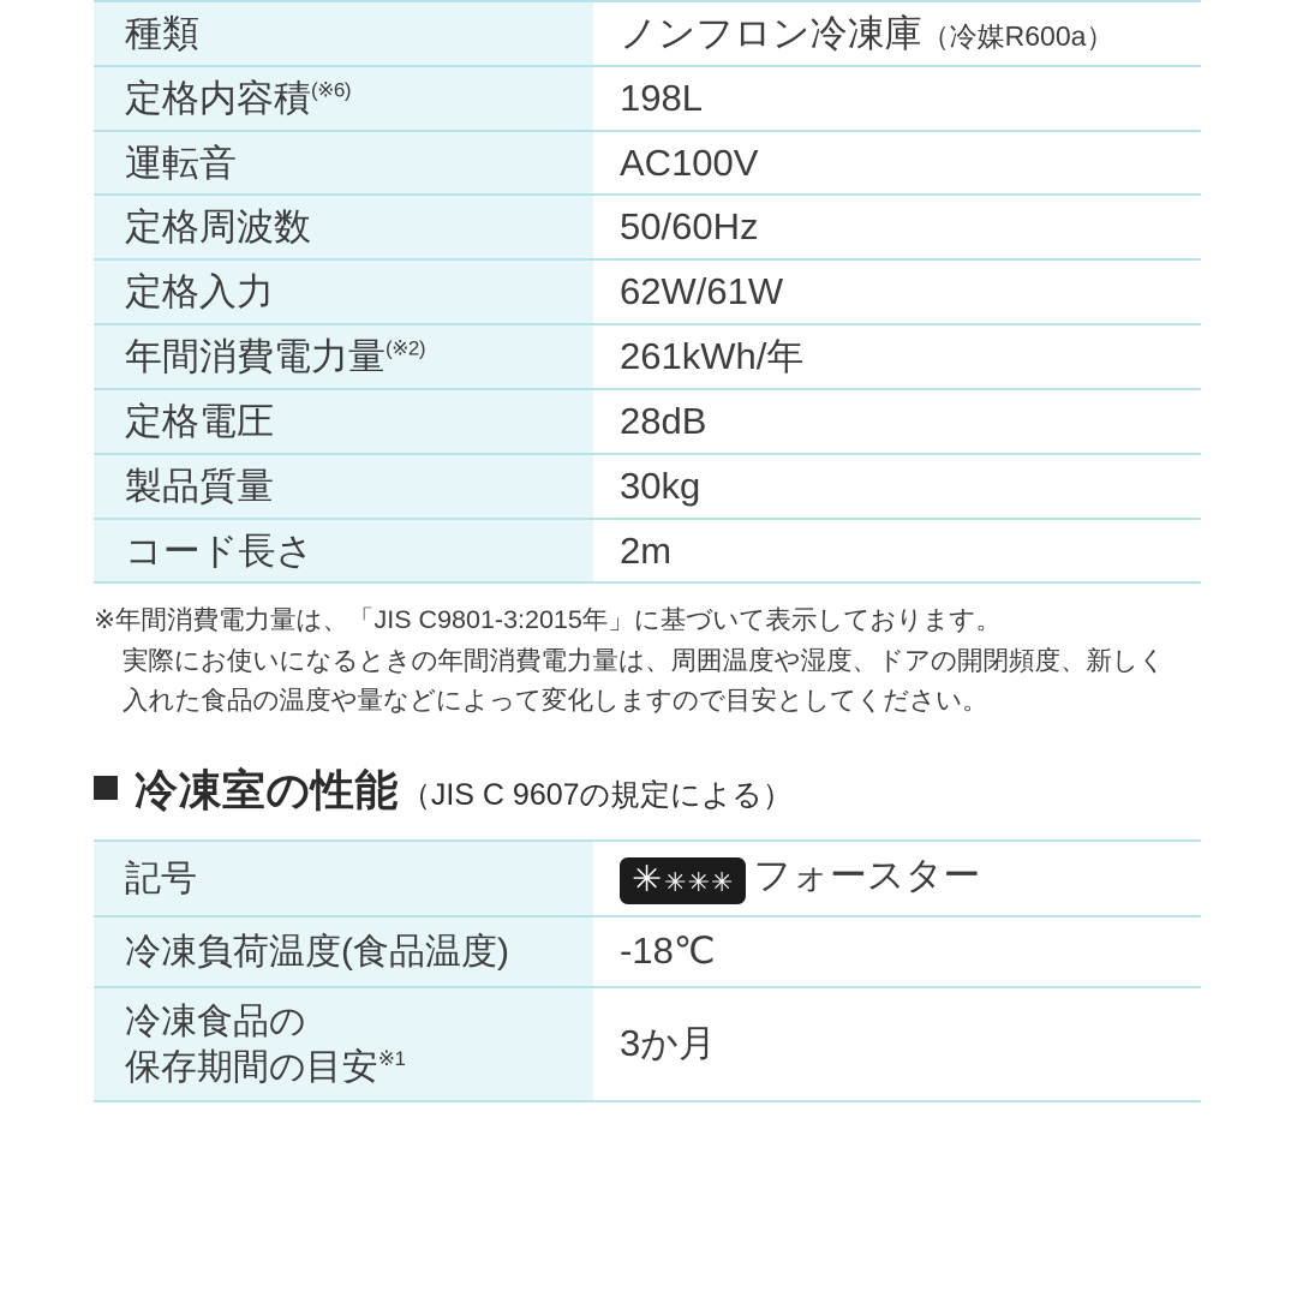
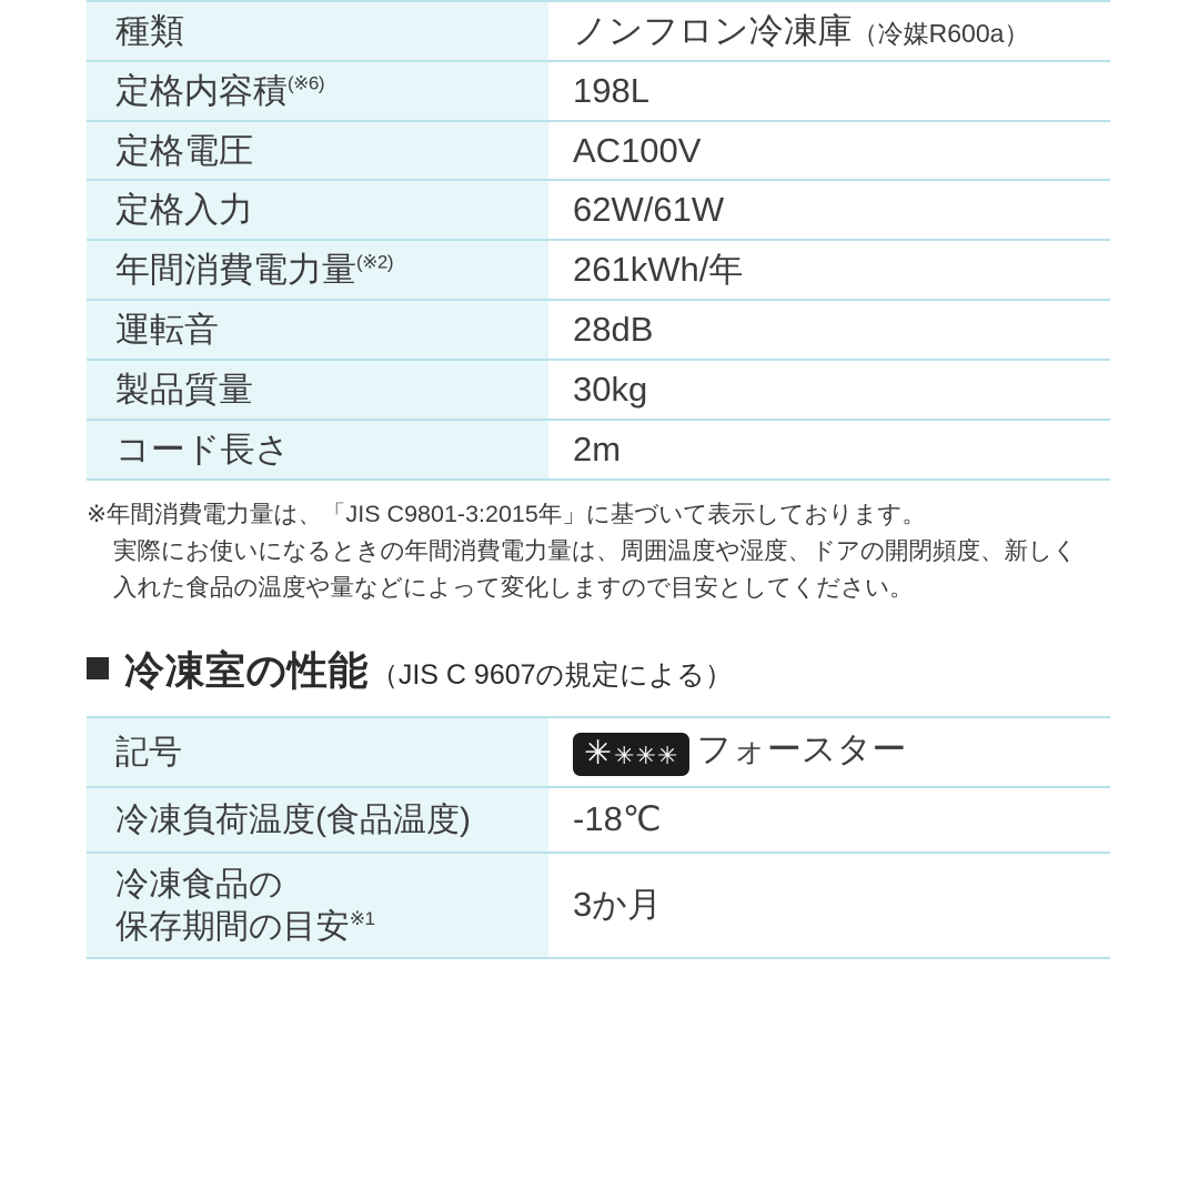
  種類	ノンフロン冷凍庫（冷媒R600a）
  定格内容積(※6)	198L
- 運転音	AC100V
+ 定格電圧	AC100V
- 定格周波数	50/60Hz
  定格入力	62W/61W
  年間消費電力量(※2)	261kWh/年
- 定格電圧	28dB
+ 運転音	28dB
  製品質量	30kg
  コード長さ	2m
  ※年間消費電力量は、「JIS C9801-3:2015年」に基づいて表示しております。
  実際にお使いになるときの年間消費電力量は、周囲温度や湿度、ドアの開閉頻度、新しく
  入れた食品の温度や量などによって変化しますので目安としてください。
  冷凍室の性能
  （JIS C 9607の規定による）
  記号	✳✳✳✳ フォースター
  冷凍負荷温度(食品温度)	-18℃
  冷凍食品の保存期間の目安※1	3か月
